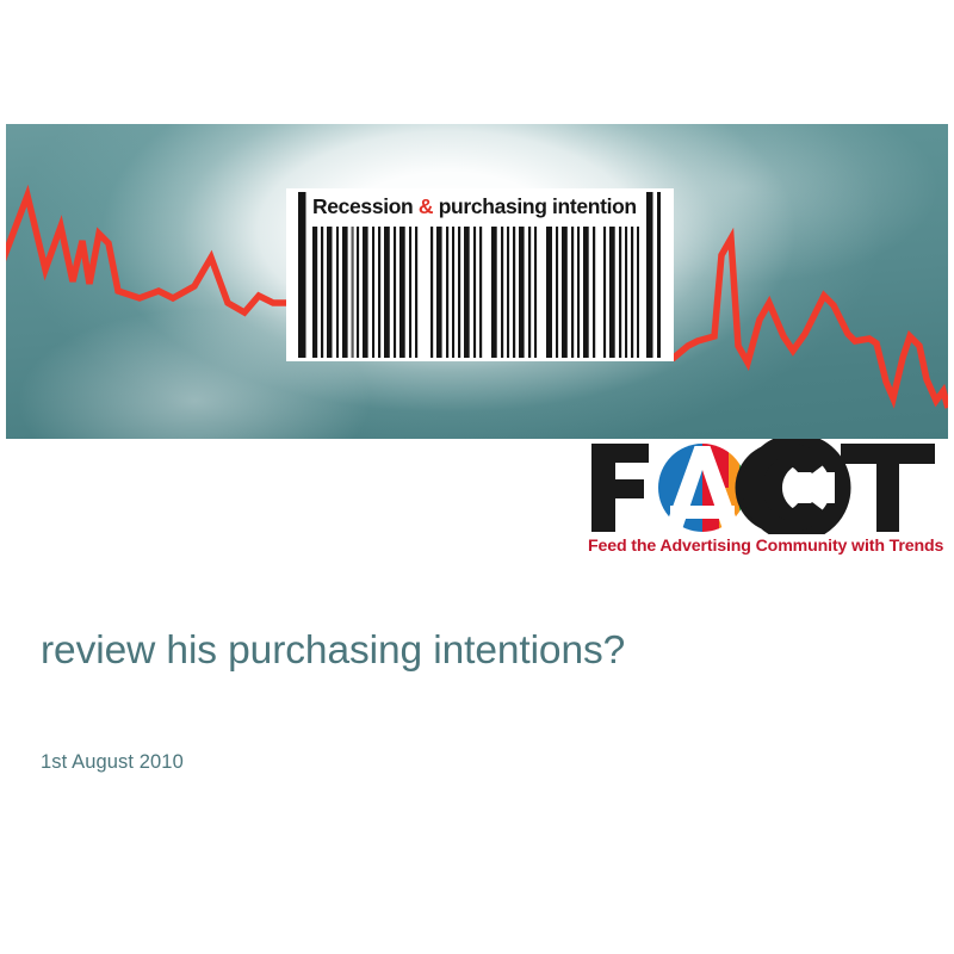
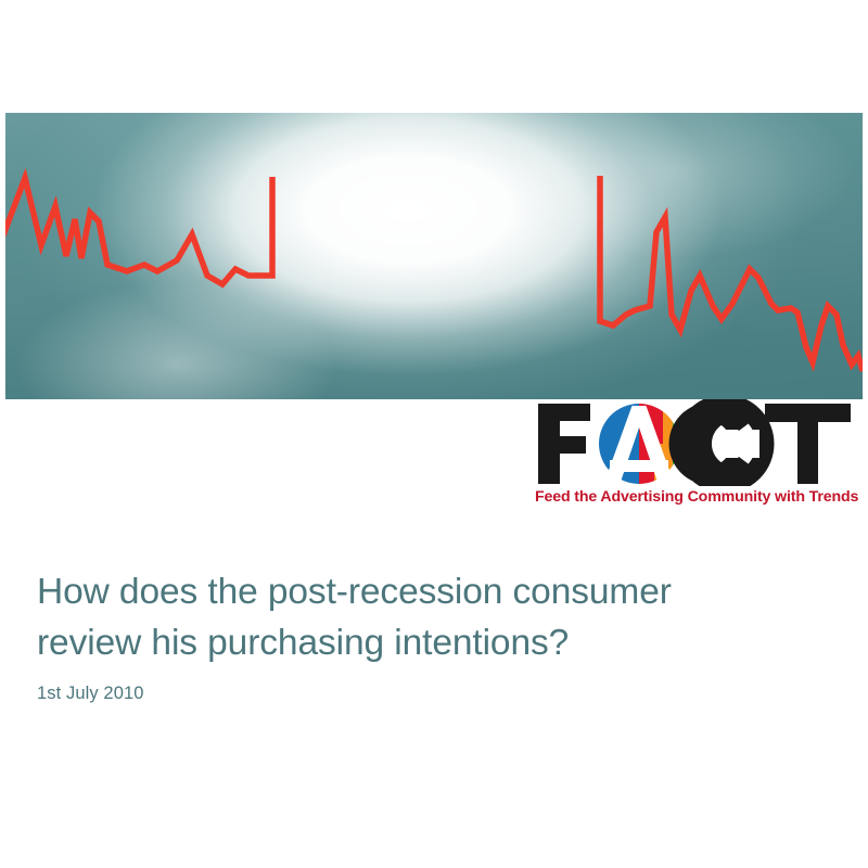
- Recession & purchasing intention
  Feed the Advertising Community with Trends
+ How does the post-recession consumer
  review his purchasing intentions?
- 1st August 2010
+ 1st July 2010
